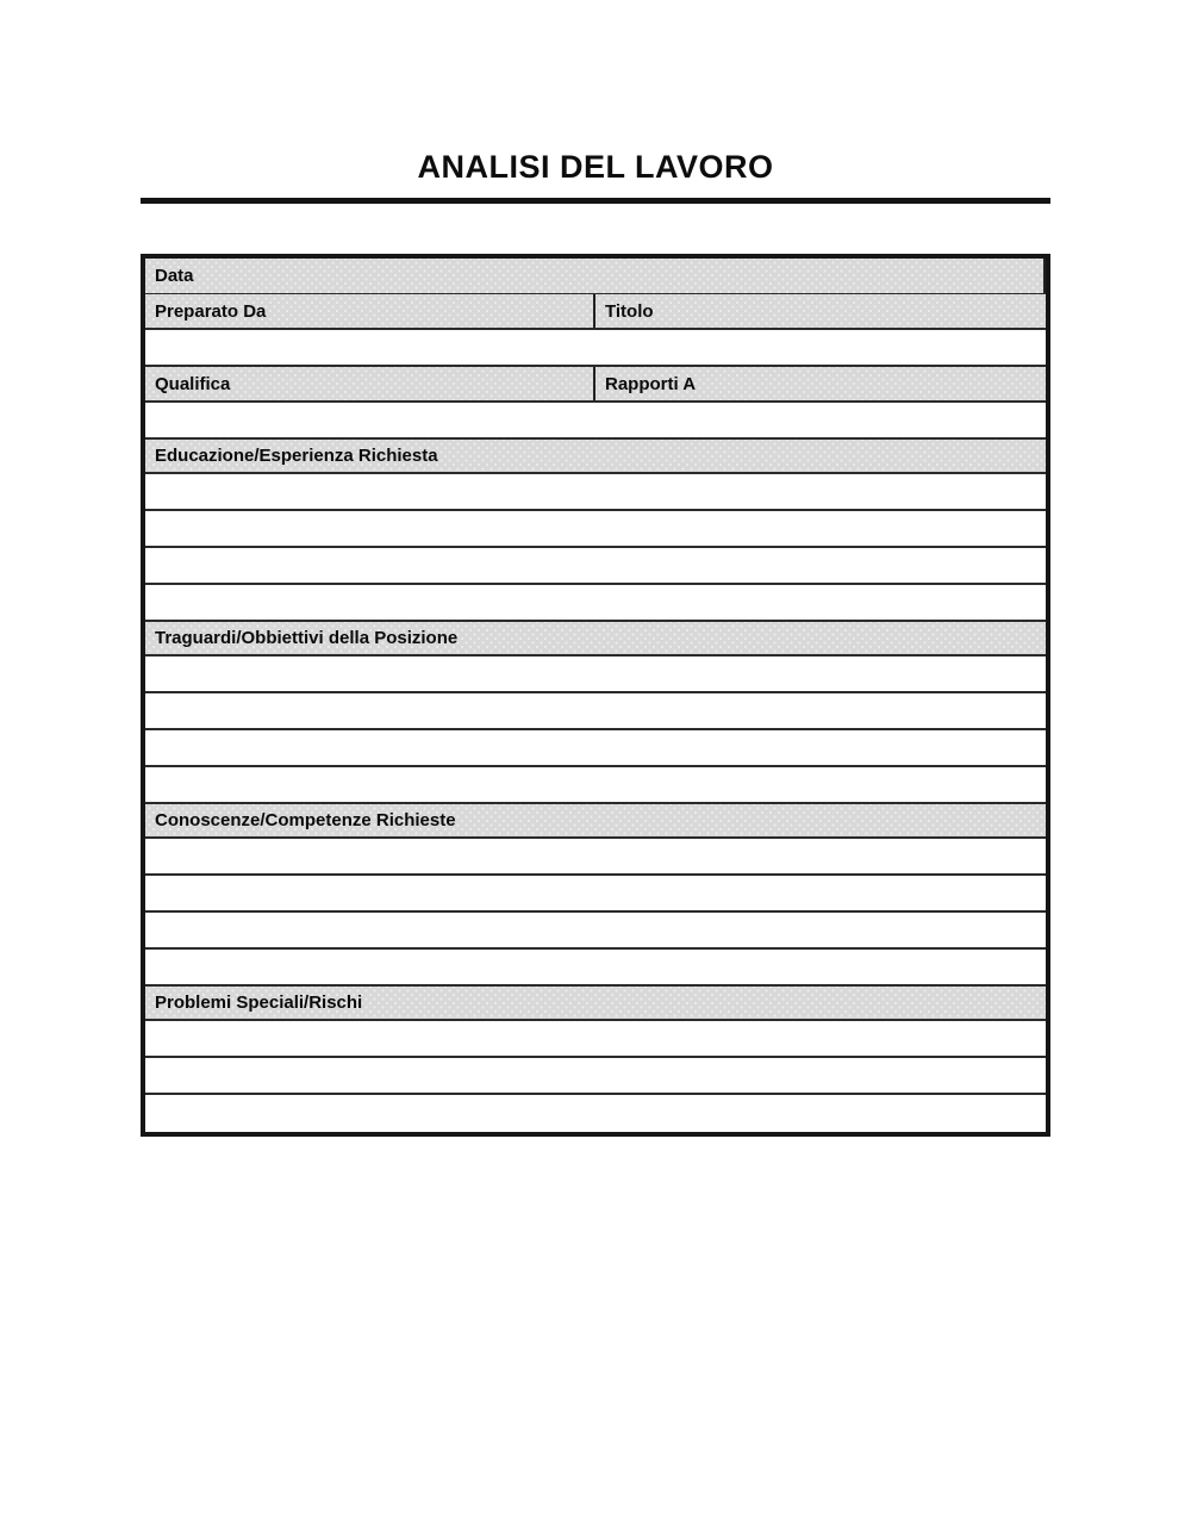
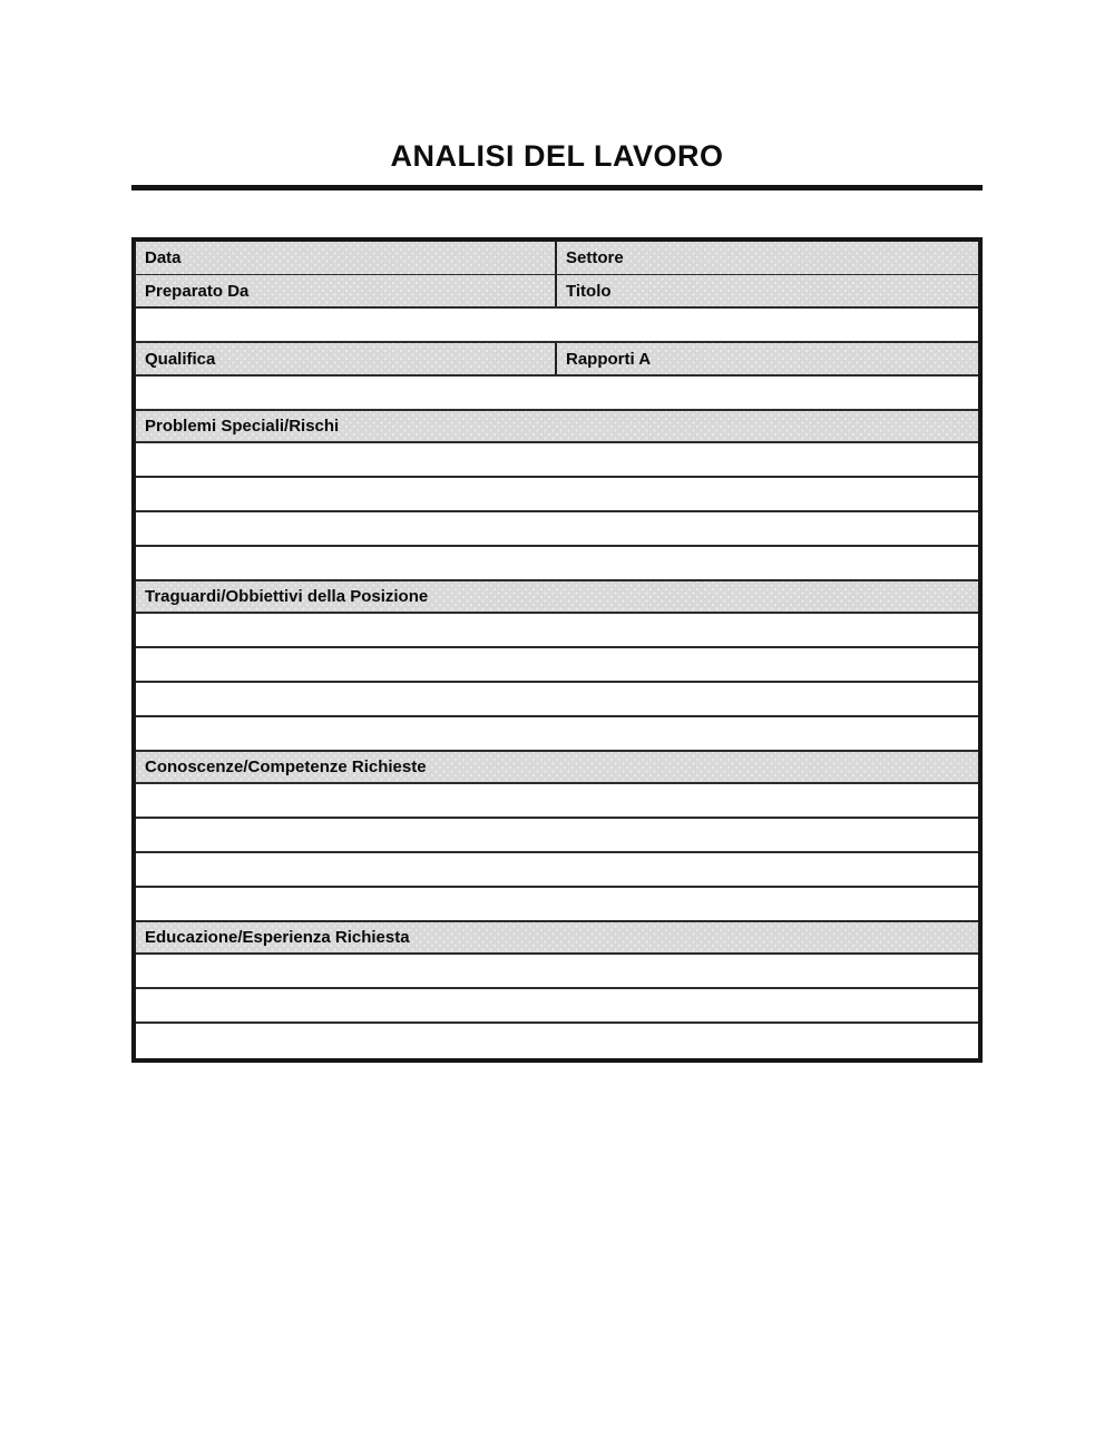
  ANALISI DEL LAVORO
  Data
+ Settore
  Preparato Da
  Titolo
  Qualifica
  Rapporti A
- Educazione/Esperienza Richiesta
+ Problemi Speciali/Rischi
  Traguardi/Obbiettivi della Posizione
  Conoscenze/Competenze Richieste
- Problemi Speciali/Rischi
+ Educazione/Esperienza Richiesta
